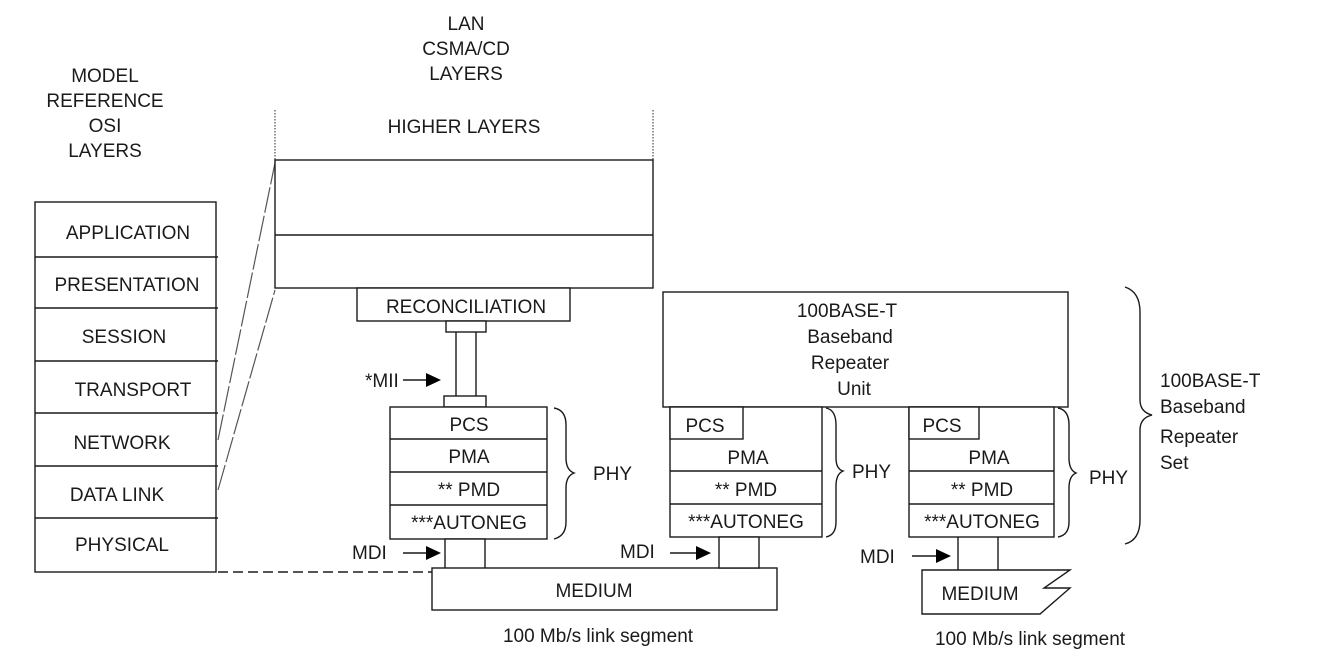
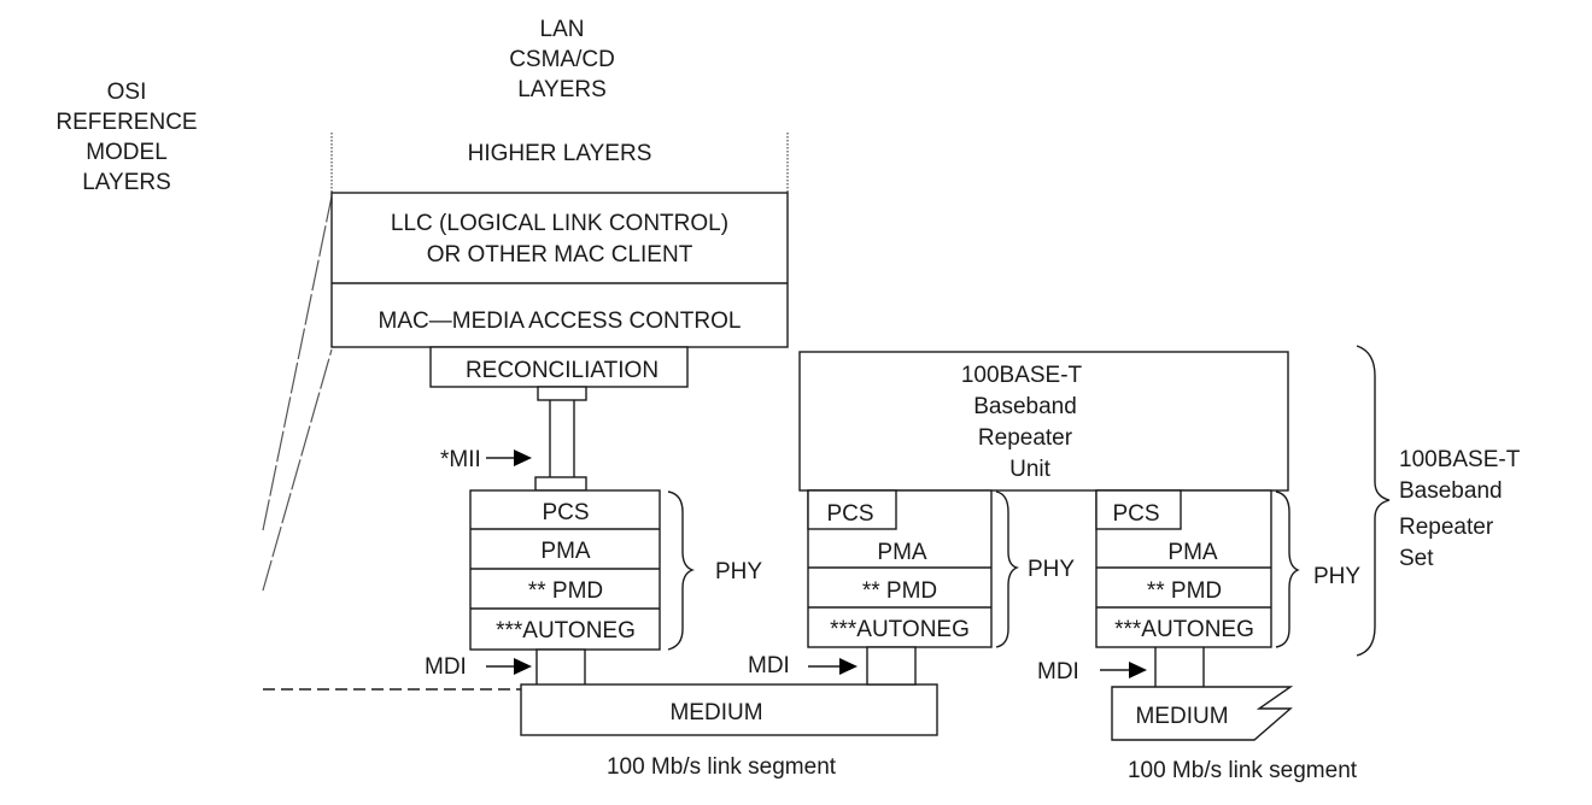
- MODEL
+ OSI
  REFERENCE
- OSI
+ MODEL
  LAYERS
- APPLICATION
- PRESENTATION
- SESSION
- TRANSPORT
- NETWORK
- DATA LINK
- PHYSICAL
  LAN
  CSMA/CD
  LAYERS
  HIGHER LAYERS
+ LLC (LOGICAL LINK CONTROL)
+ OR OTHER MAC CLIENT
+ MAC—MEDIA ACCESS CONTROL
  RECONCILIATION
  *MII
  PCS
  PMA
  ** PMD
  ***AUTONEG
  PHY
  MDI
  MEDIUM
  100 Mb/s link segment
  100BASE-T
  Baseband
  Repeater
  Unit
  PCS
  PMA
  ** PMD
  ***AUTONEG
  PHY
  MDI
  PCS
  PMA
  ** PMD
  ***AUTONEG
  PHY
  MDI
  MEDIUM
  100 Mb/s link segment
  100BASE-T
  Baseband
  Repeater
  Set
